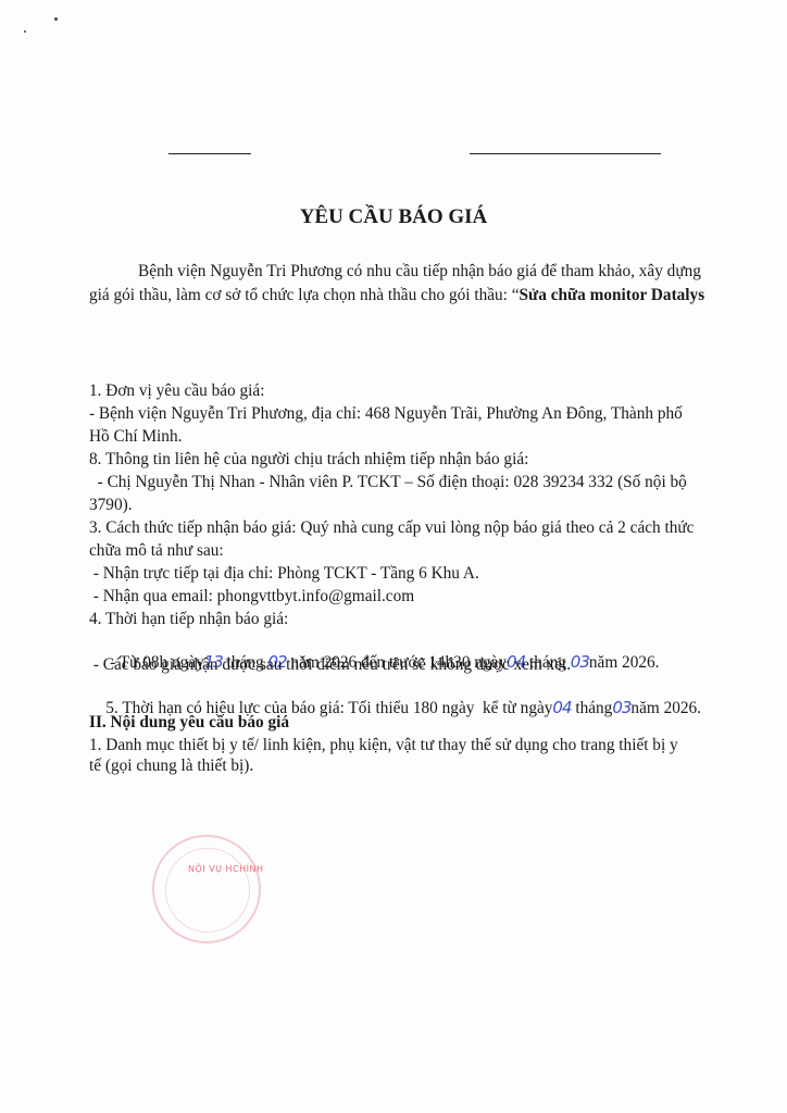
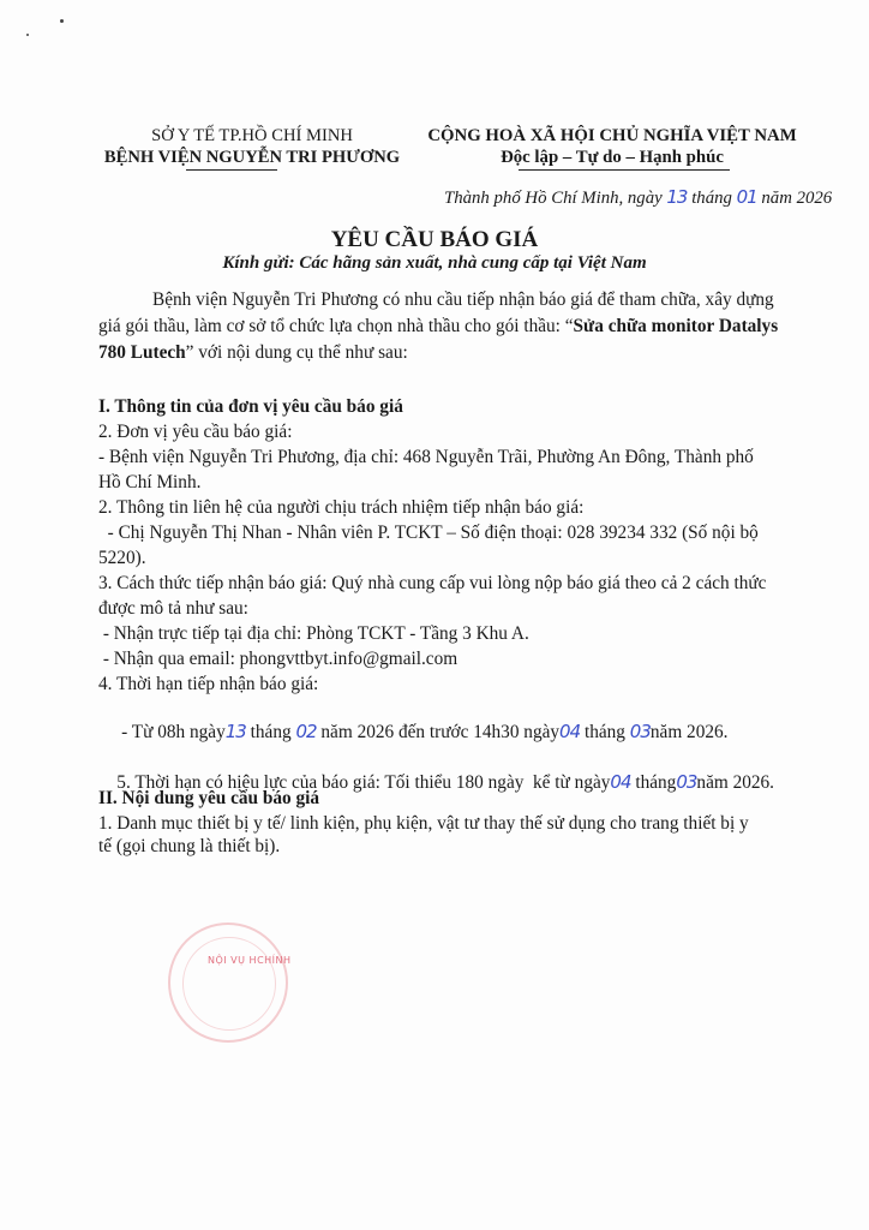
+ SỞ Y TẾ TP.HỒ CHÍ MINH
+ BỆNH VIỆN NGUYỄN TRI PHƯƠNG
+ CỘNG HOÀ XÃ HỘI CHỦ NGHĨA VIỆT NAM
+ Độc lập – Tự do – Hạnh phúc
+ Thành phố Hồ Chí Minh, ngày 13 tháng 01 năm 2026
  YÊU CẦU BÁO GIÁ
+ Kính gửi: Các hãng sản xuất, nhà cung cấp tại Việt Nam
- Bệnh viện Nguyễn Tri Phương có nhu cầu tiếp nhận báo giá để tham khảo, xây dựng
+ Bệnh viện Nguyễn Tri Phương có nhu cầu tiếp nhận báo giá để tham chữa, xây dựng
  giá gói thầu, làm cơ sở tổ chức lựa chọn nhà thầu cho gói thầu: “Sửa chữa monitor Datalys
+ 780 Lutech” với nội dung cụ thể như sau:
+ I. Thông tin của đơn vị yêu cầu báo giá
- 1. Đơn vị yêu cầu báo giá:
+ 2. Đơn vị yêu cầu báo giá:
  - Bệnh viện Nguyễn Tri Phương, địa chỉ: 468 Nguyễn Trãi, Phường An Đông, Thành phố
  Hồ Chí Minh.
- 8. Thông tin liên hệ của người chịu trách nhiệm tiếp nhận báo giá:
+ 2. Thông tin liên hệ của người chịu trách nhiệm tiếp nhận báo giá:
  - Chị Nguyễn Thị Nhan - Nhân viên P. TCKT – Số điện thoại: 028 39234 332 (Số nội bộ
- 3790).
+ 5220).
  3. Cách thức tiếp nhận báo giá: Quý nhà cung cấp vui lòng nộp báo giá theo cả 2 cách thức
- chữa mô tả như sau:
+ được mô tả như sau:
- - Nhận trực tiếp tại địa chỉ: Phòng TCKT - Tầng 6 Khu A.
+ - Nhận trực tiếp tại địa chỉ: Phòng TCKT - Tầng 3 Khu A.
  - Nhận qua email: phongvttbyt.info@gmail.com
  4. Thời hạn tiếp nhận báo giá:
  - Từ 08h ngày13 tháng 02 năm 2026 đến trước 14h30 ngày04 tháng 03năm 2026.
- - Các báo giá nhận được sau thời điểm nêu trên sẽ không được xem xét.
  5. Thời hạn có hiệu lực của báo giá: Tối thiểu 180 ngày kể từ ngày04 tháng03năm 2026.
  II. Nội dung yêu cầu báo giá
  1. Danh mục thiết bị y tế/ linh kiện, phụ kiện, vật tư thay thế sử dụng cho trang thiết bị y
  tế (gọi chung là thiết bị).
  NỘI VỤ HCHÍNH
